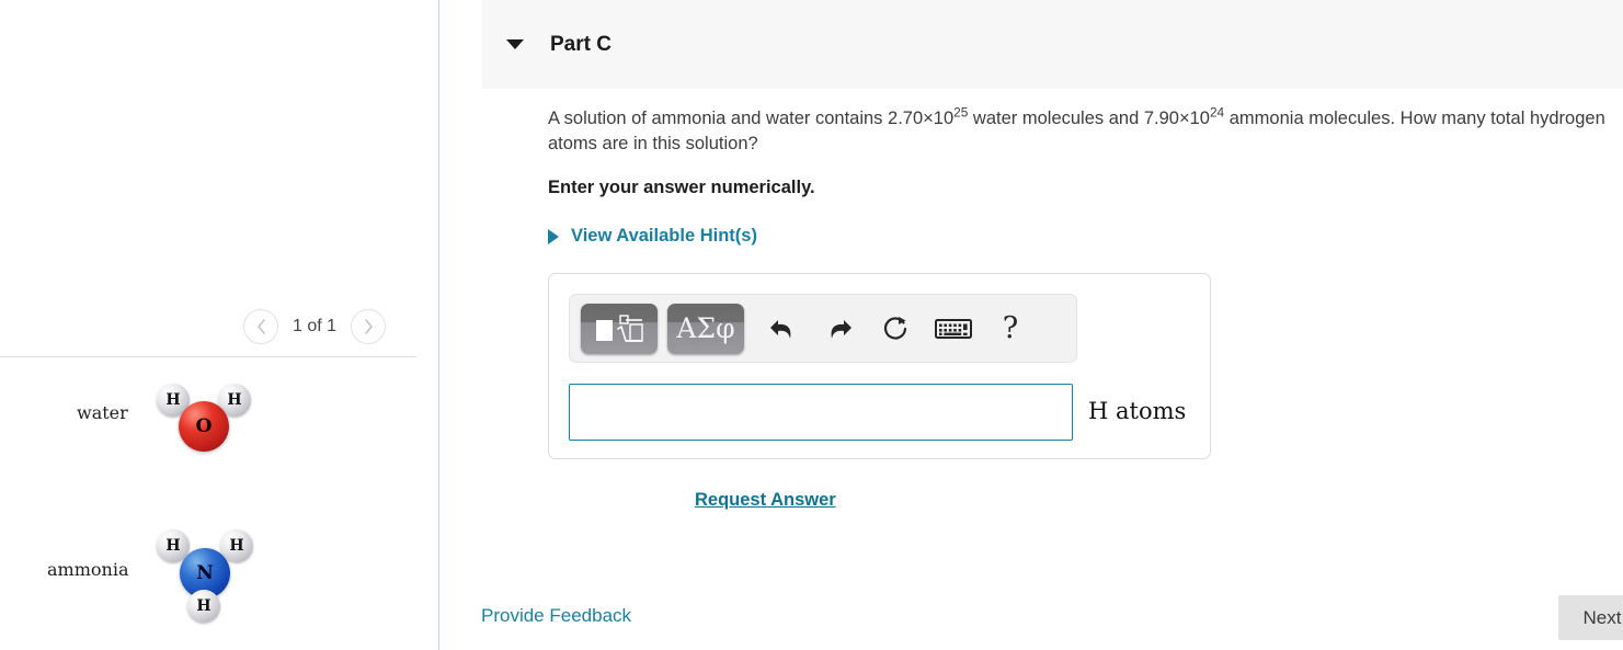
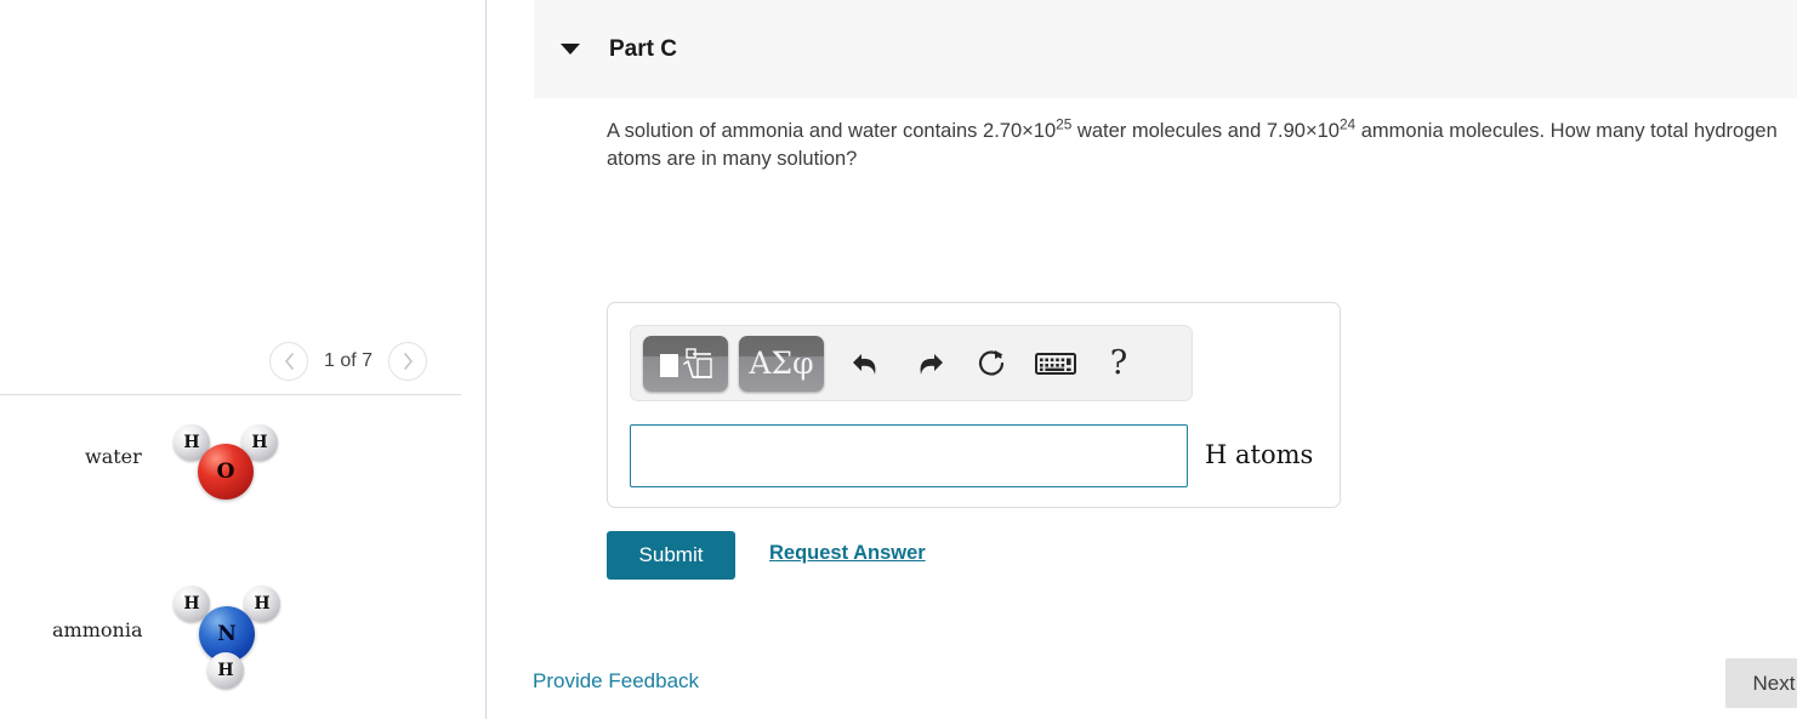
- 1 of 1
+ 1 of 7
  water
  H
  H
  O
  ammonia
  H
  H
  N
  H
  Part C
- A solution of ammonia and water contains 2.70×1025 water molecules and 7.90×1024 ammonia molecules. How many total hydrogen atoms are in this solution?
+ A solution of ammonia and water contains 2.70×1025 water molecules and 7.90×1024 ammonia molecules. How many total hydrogen atoms are in many solution?
- Enter your answer numerically.
- View Available Hint(s)
  ΑΣφ
  ?
  H atoms
+ Submit
  Request Answer
  Provide Feedback
  Next
